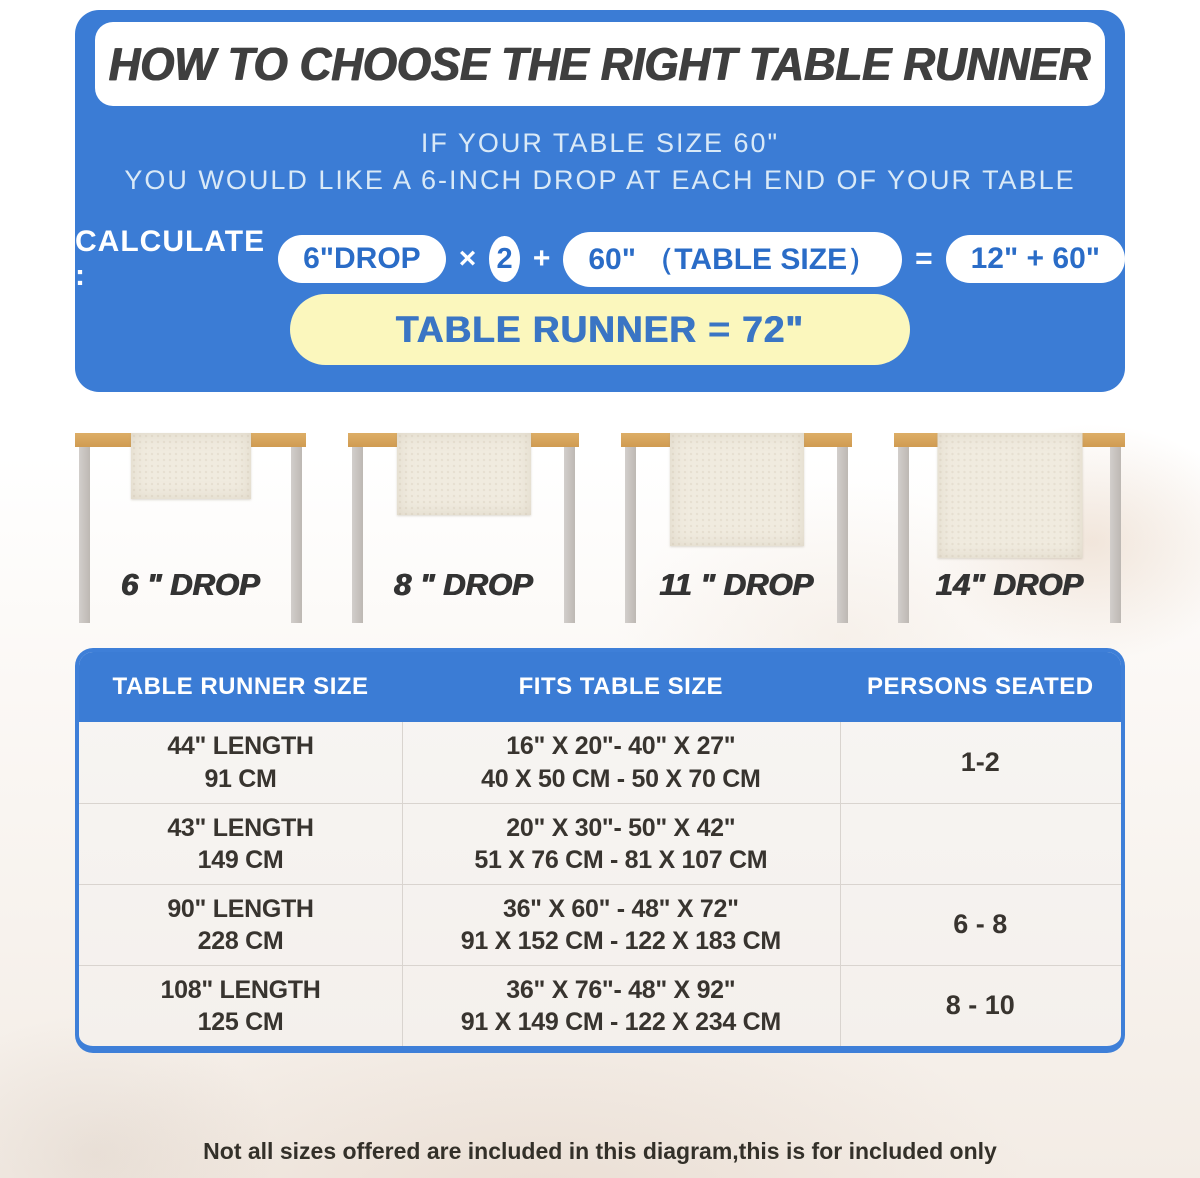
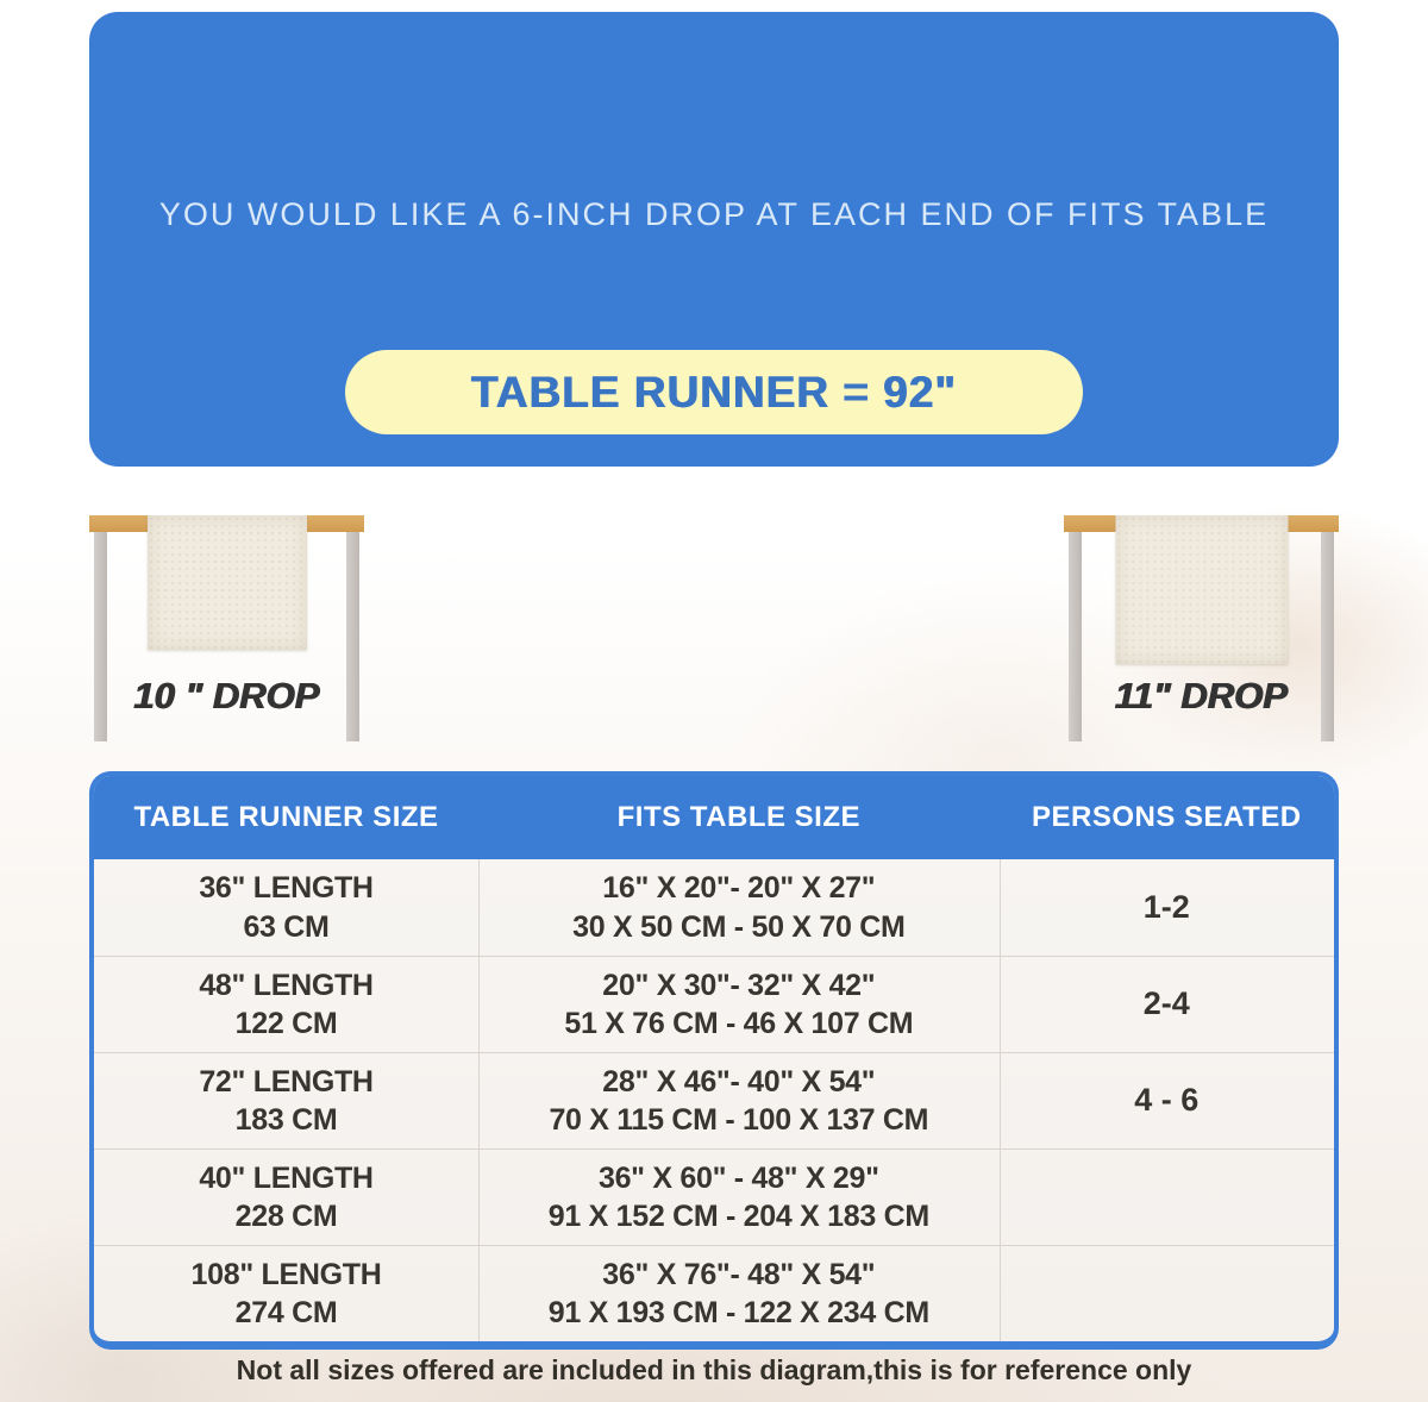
- HOW TO CHOOSE THE RIGHT TABLE RUNNER
- IF YOUR TABLE SIZE 60"
- YOU WOULD LIKE A 6-INCH DROP AT EACH END OF YOUR TABLE
+ YOU WOULD LIKE A 6-INCH DROP AT EACH END OF FITS TABLE
- CALCULATE :
- 6"DROP
- ×
- 2
- +
- 60" （TABLE SIZE）
- =
- 12" + 60"
- TABLE RUNNER = 72"
+ TABLE RUNNER = 92"
- 6 " DROP
- 8 " DROP
- 11 " DROP
+ 10 " DROP
- 14" DROP
+ 11" DROP
  TABLE RUNNER SIZE
  FITS TABLE SIZE
  PERSONS SEATED
- 44" LENGTH
+ 36" LENGTH
- 91 CM
+ 63 CM
- 16" X 20"- 40" X 27"
+ 16" X 20"- 20" X 27"
- 40 X 50 CM - 50 X 70 CM
+ 30 X 50 CM - 50 X 70 CM
  1-2
- 43" LENGTH
+ 48" LENGTH
- 149 CM
+ 122 CM
- 20" X 30"- 50" X 42"
+ 20" X 30"- 32" X 42"
- 51 X 76 CM - 81 X 107 CM
+ 51 X 76 CM - 46 X 107 CM
+ 2-4
+ 72" LENGTH
+ 183 CM
+ 28" X 46"- 40" X 54"
+ 70 X 115 CM - 100 X 137 CM
+ 4 - 6
- 90" LENGTH
+ 40" LENGTH
  228 CM
- 36" X 60" - 48" X 72"
+ 36" X 60" - 48" X 29"
- 91 X 152 CM - 122 X 183 CM
+ 91 X 152 CM - 204 X 183 CM
- 6 - 8
  108" LENGTH
- 125 CM
+ 274 CM
- 36" X 76"- 48" X 92"
+ 36" X 76"- 48" X 54"
- 91 X 149 CM - 122 X 234 CM
+ 91 X 193 CM - 122 X 234 CM
- 8 - 10
- Not all sizes offered are included in this diagram,this is for included only
+ Not all sizes offered are included in this diagram,this is for reference only
